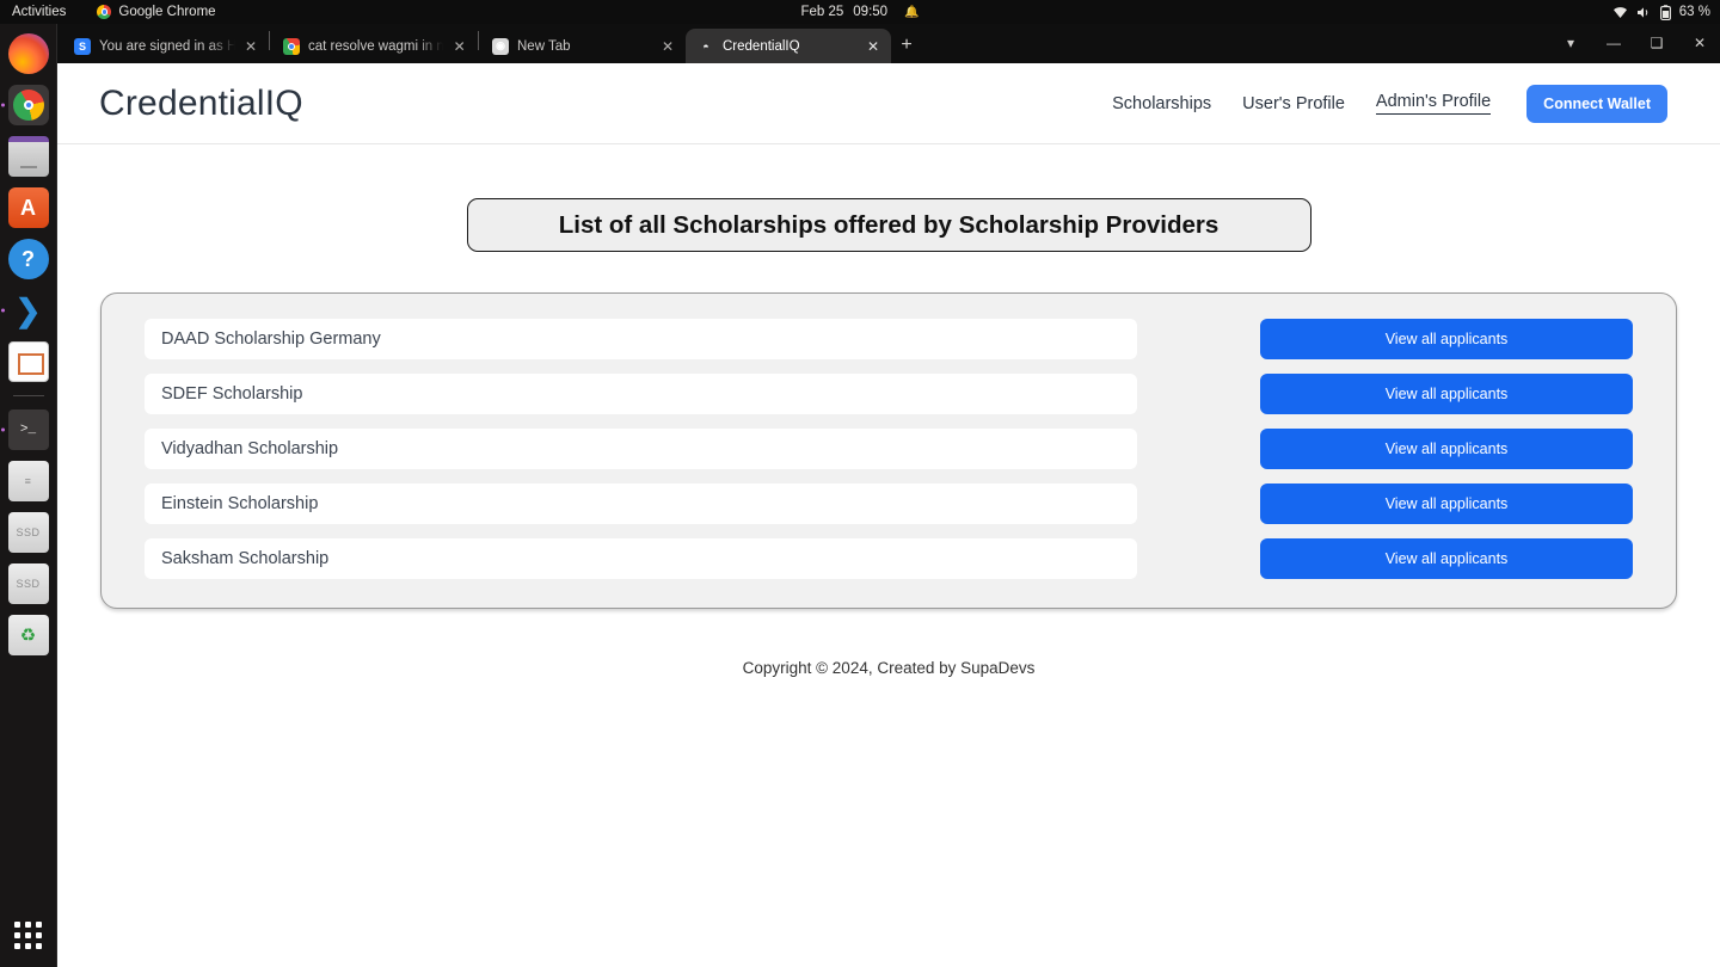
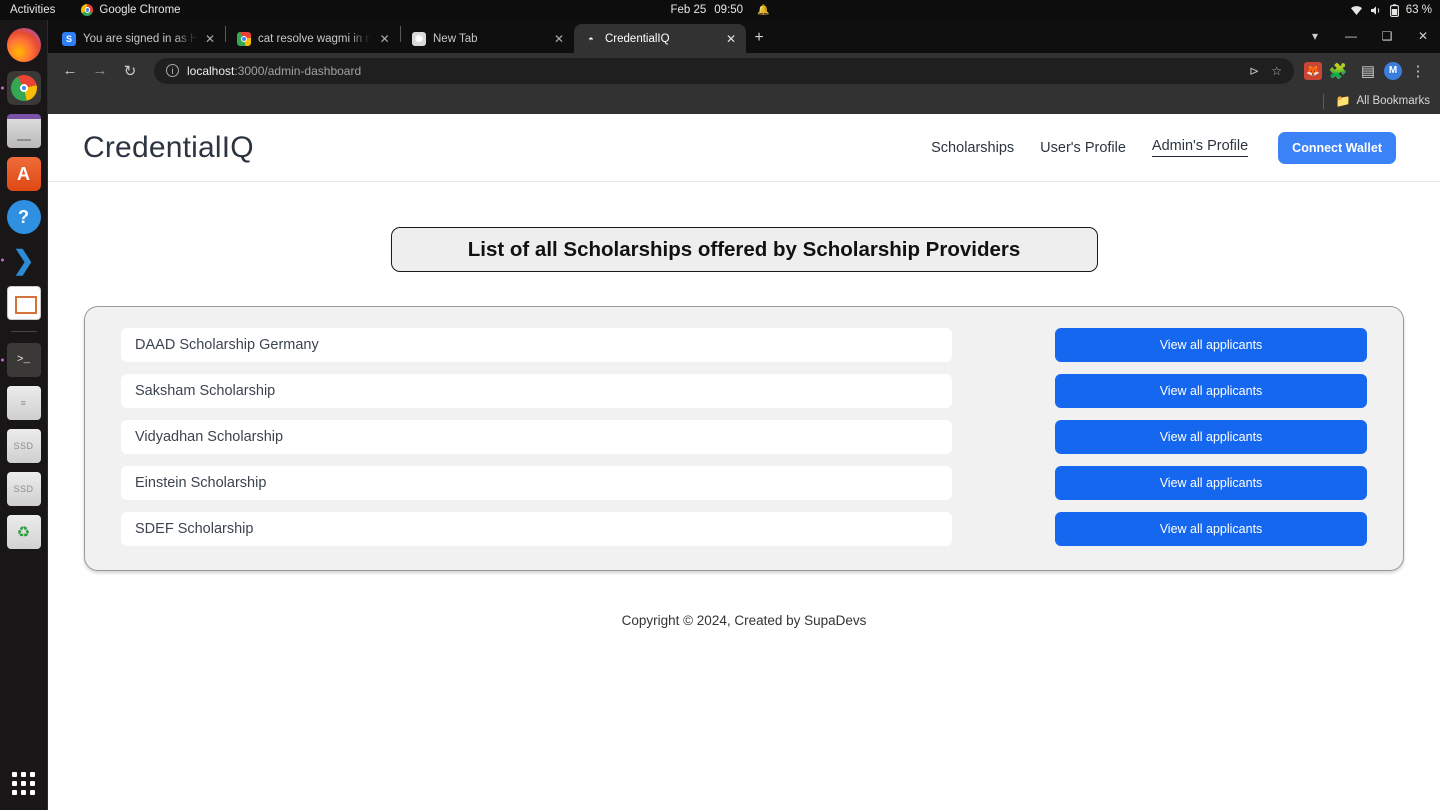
  Activities
  Google Chrome
  Feb 25
  09:50
  🔔
  63 %
  A
  ?
  ❯
  >_
  ≡
  SSD
  SSD
  ♻
  S
  You are signed in as H
  ✕
  cat resolve wagmi in n
  ✕
  ◉
  New Tab
  ✕
  ◓
  CredentialIQ
  ✕
  +
  ▾
  —
  ❑
  ✕
+ ←
+ →
+ ↻
+ i
+ localhost:3000/admin-dashboard
+ ⊳
+ ☆
+ 🦊
+ 🧩
+ ▤
+ M
+ ⋮
+ 📁
+ All Bookmarks
  CredentialIQ
  Scholarships
  User's Profile
  Admin's Profile
  Connect Wallet
  List of all Scholarships offered by Scholarship Providers
  DAAD Scholarship Germany
  View all applicants
- SDEF Scholarship
+ Saksham Scholarship
  View all applicants
  Vidyadhan Scholarship
  View all applicants
  Einstein Scholarship
  View all applicants
- Saksham Scholarship
+ SDEF Scholarship
  View all applicants
  Copyright © 2024, Created by SupaDevs
